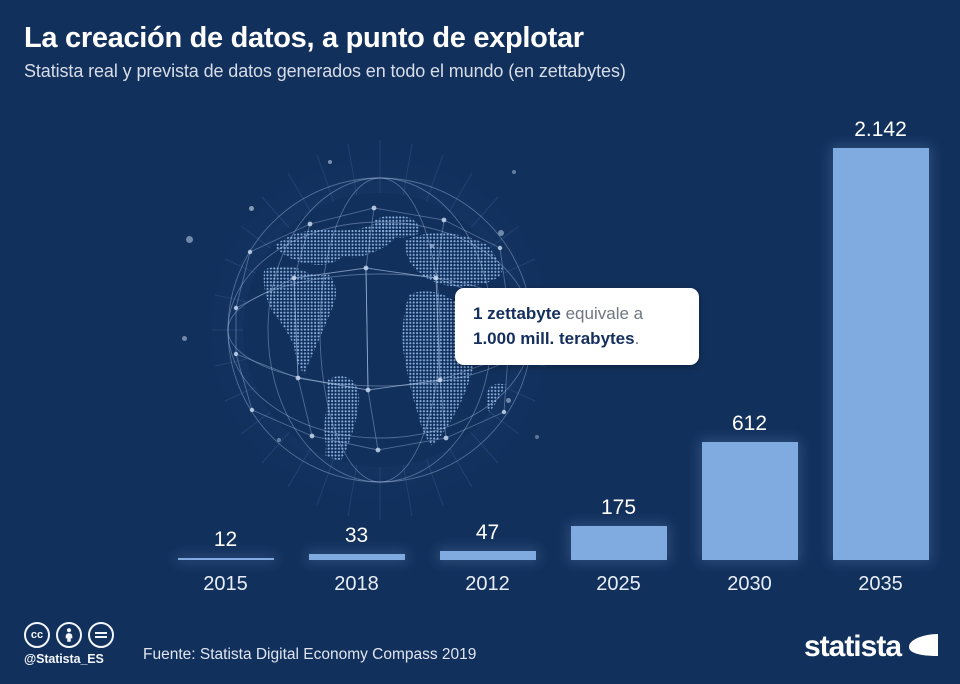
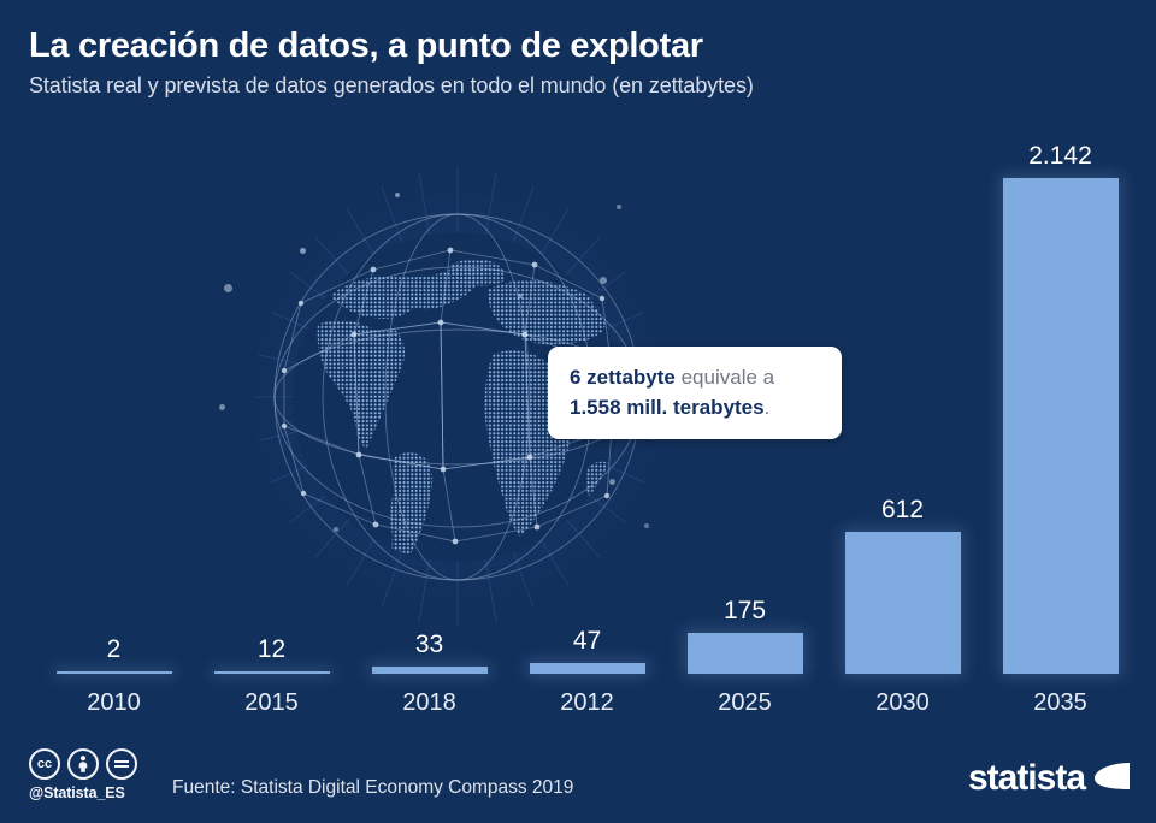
  La creación de datos, a punto de explotar
  Statista real y prevista de datos generados en todo el mundo (en zettabytes)
+ 2
+ 2010
  12
  2015
  33
  2018
  47
  2012
  175
  2025
  612
  2030
  2.142
  2035
- 1 zettabyte equivale a
+ 6 zettabyte equivale a
- 1.000 mill. terabytes.
+ 1.558 mill. terabytes.
  cc
  @Statista_ES
  Fuente: Statista Digital Economy Compass 2019
  statista
